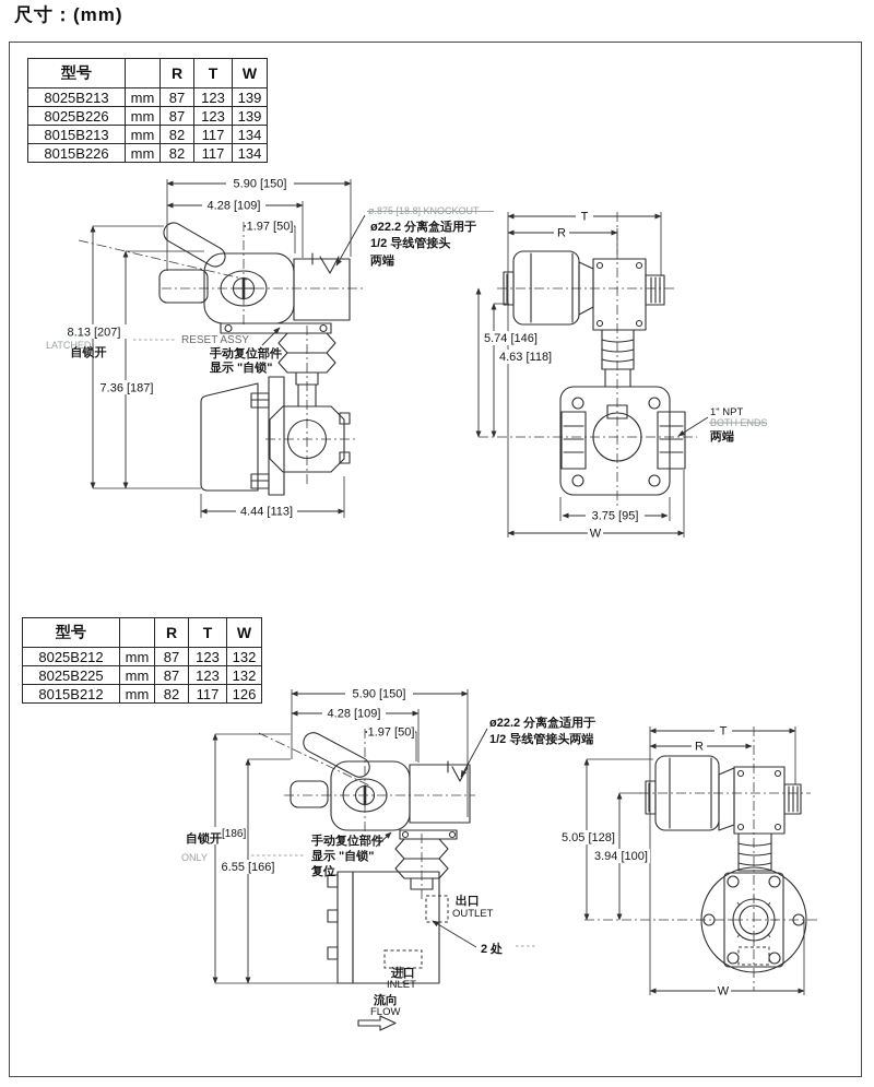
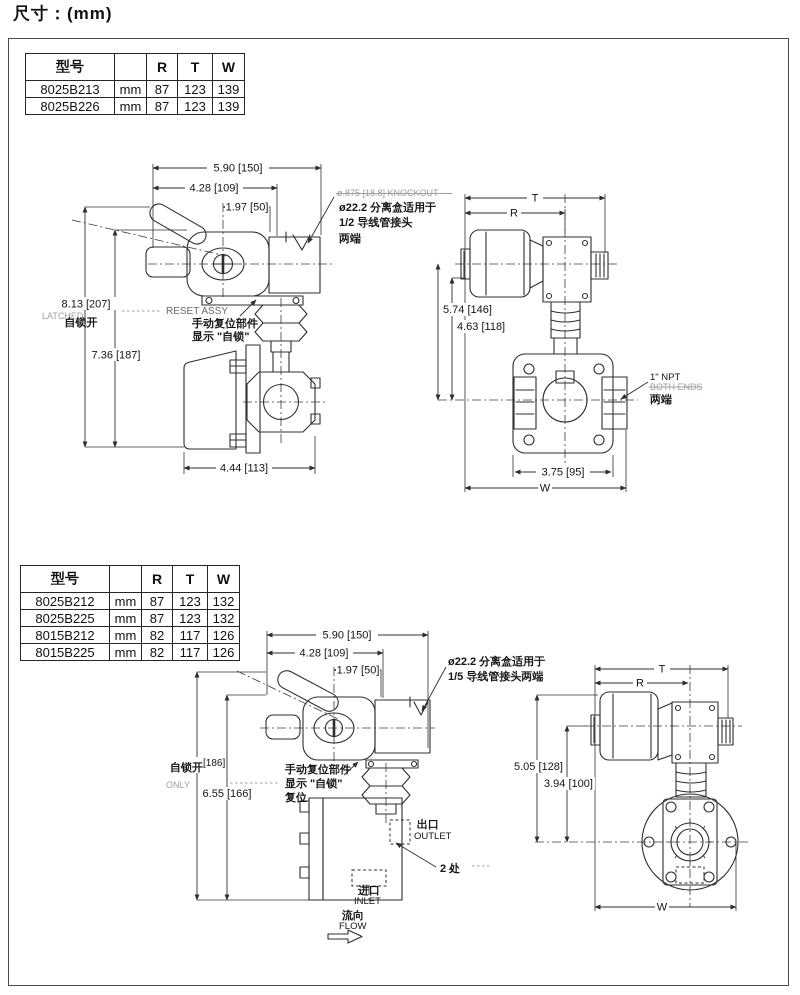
  尺寸：(mm)
  型号		R	T	W
  8025B213	mm	87	123	139
  8025B226	mm	87	123	139
- 8015B213	mm	82	117	134
- 8015B226	mm	82	117	134
  型号		R	T	W
  8025B212	mm	87	123	132
  8025B225	mm	87	123	132
  8015B212	mm	82	117	126
+ 8015B225	mm	82	117	126
  5.90 [150]
  4.28 [109]
  1.97 [50]
  8.13 [207]
  LATCHED
  自锁开
  7.36 [187]
  4.44 [113]
  RESET ASSY
  手动复位部件
  显示 "自锁"
  ø.875 [18.8] KNOCKOUT
  ø22.2 分离盒适用于
  1/2 导线管接头
  两端
  T
  R
  5.74 [146]
  4.63 [118]
  1" NPT
  BOTH ENDS
  两端
  3.75 [95]
  W
  5.90 [150]
  4.28 [109]
  1.97 [50]
  ø22.2 分离盒适用于
- 1/2 导线管接头两端
+ 1/5 导线管接头两端
  自锁开
  [186]
  ONLY
  6.55 [166]
  手动复位部件
  显示 "自锁"
  复位
  出口
  OUTLET
  2 处
  进口
  INLET
  流向
  FLOW
  T
  R
  5.05 [128]
  3.94 [100]
  W
